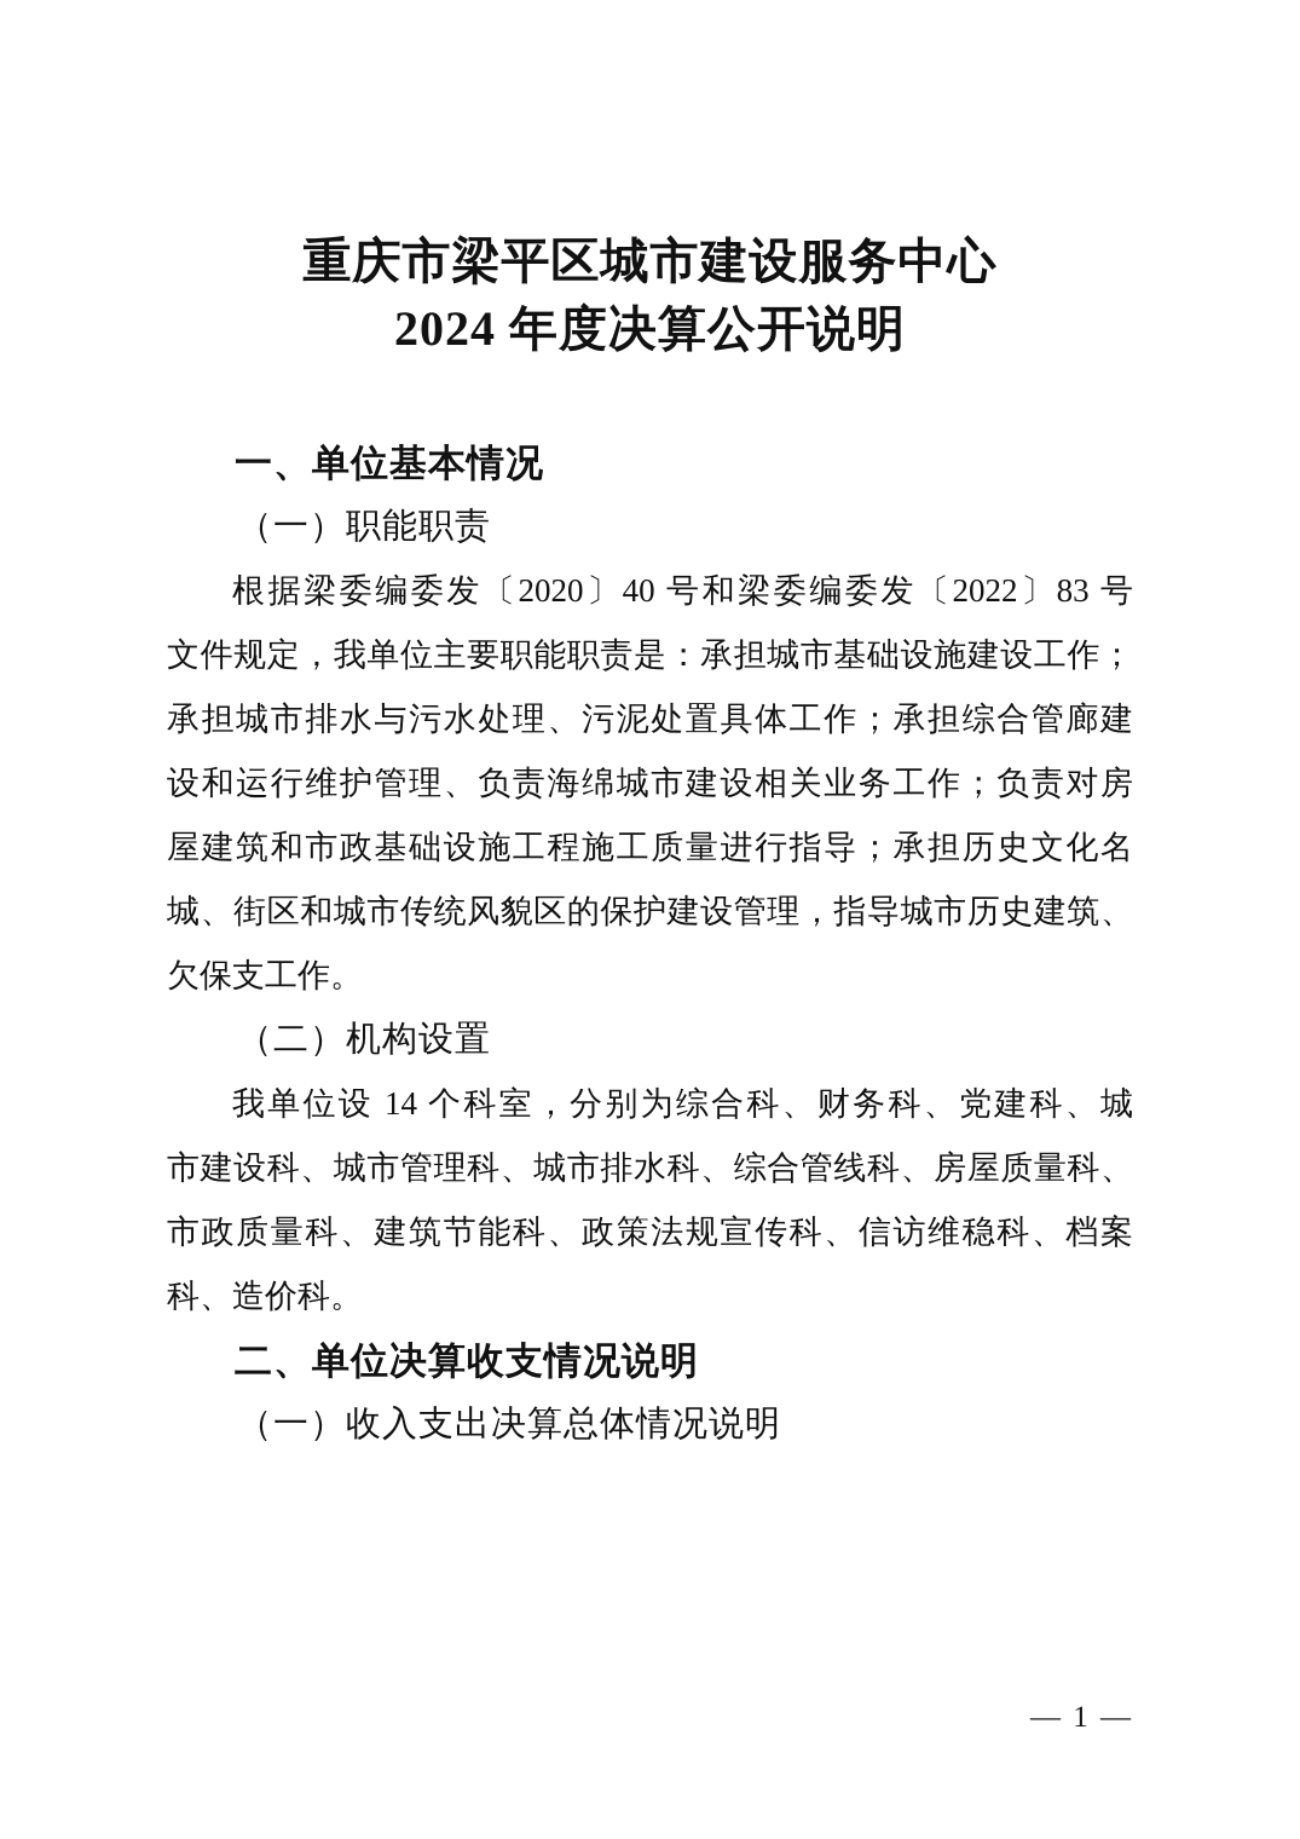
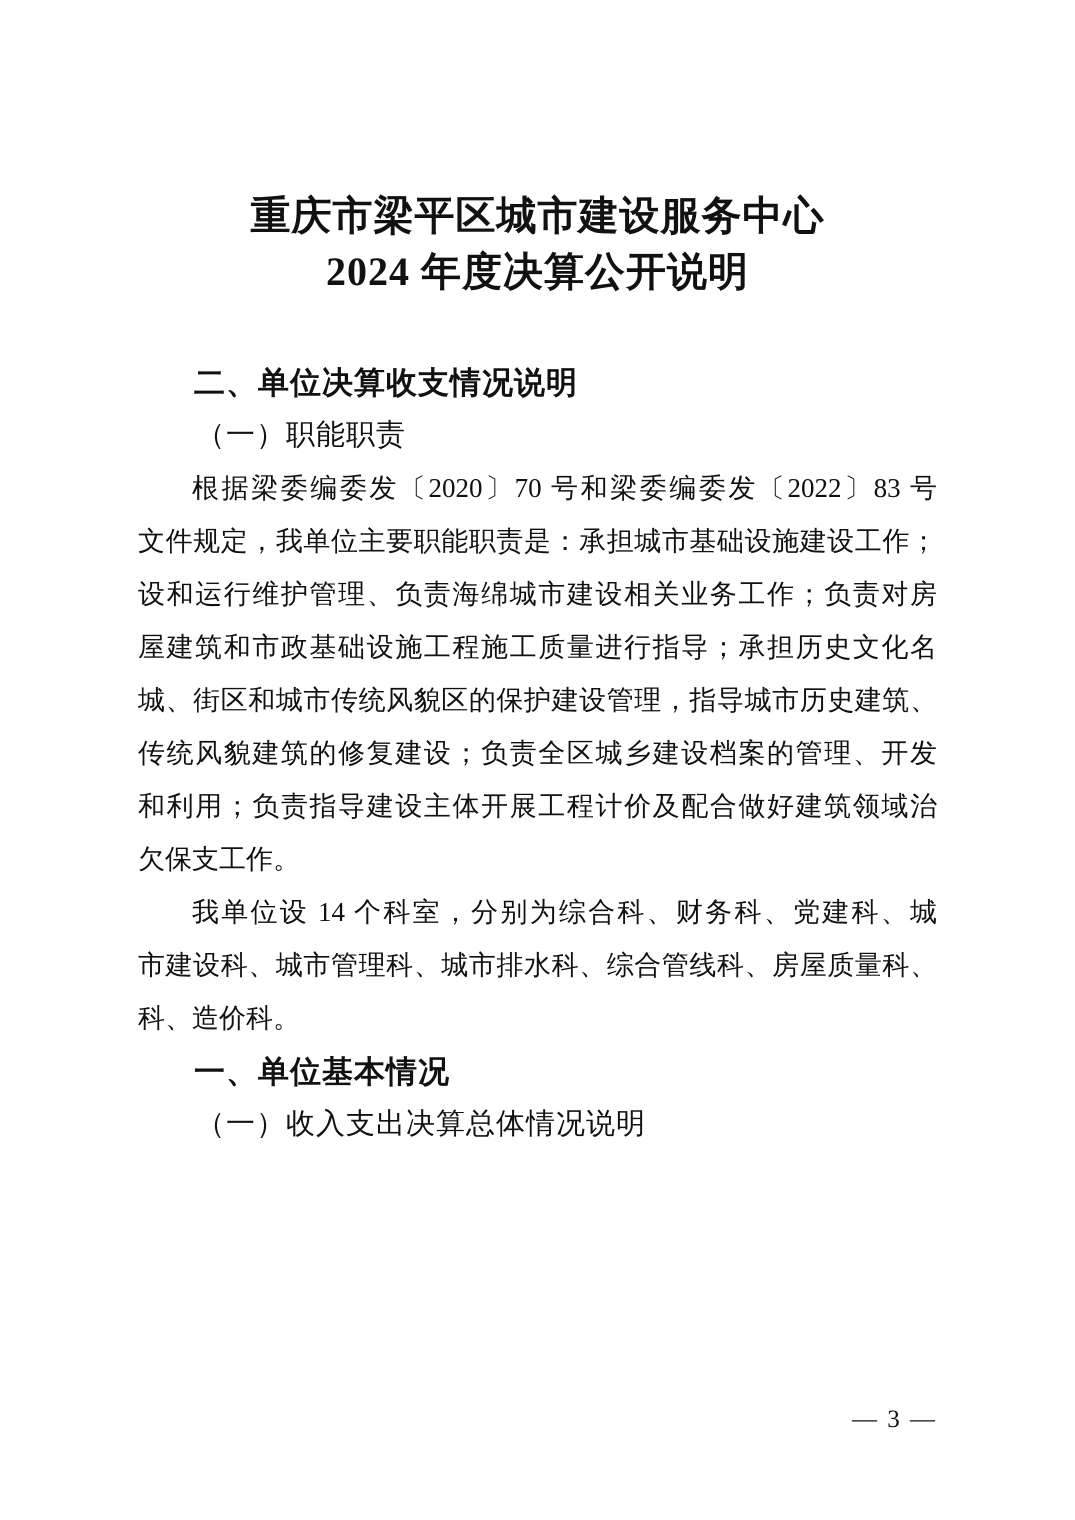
  重庆市梁平区城市建设服务中心
  2024 年度决算公开说明
- 一、单位基本情况
+ 二、单位决算收支情况说明
  （一）职能职责
- 根据梁委编委发〔2020〕40 号和梁委编委发〔2022〕83 号
+ 根据梁委编委发〔2020〕70 号和梁委编委发〔2022〕83 号
  文件规定，我单位主要职能职责是：承担城市基础设施建设工作；
- 承担城市排水与污水处理、污泥处置具体工作；承担综合管廊建
  设和运行维护管理、负责海绵城市建设相关业务工作；负责对房
  屋建筑和市政基础设施工程施工质量进行指导；承担历史文化名
  城、街区和城市传统风貌区的保护建设管理，指导城市历史建筑、
+ 传统风貌建筑的修复建设；负责全区城乡建设档案的管理、开发
+ 和利用；负责指导建设主体开展工程计价及配合做好建筑领域治
  欠保支工作。
- （二）机构设置
  我单位设 14 个科室，分别为综合科、财务科、党建科、城
  市建设科、城市管理科、城市排水科、综合管线科、房屋质量科、
- 市政质量科、建筑节能科、政策法规宣传科、信访维稳科、档案
  科、造价科。
- 二、单位决算收支情况说明
+ 一、单位基本情况
  （一）收入支出决算总体情况说明
- — 1 —
+ — 3 —
